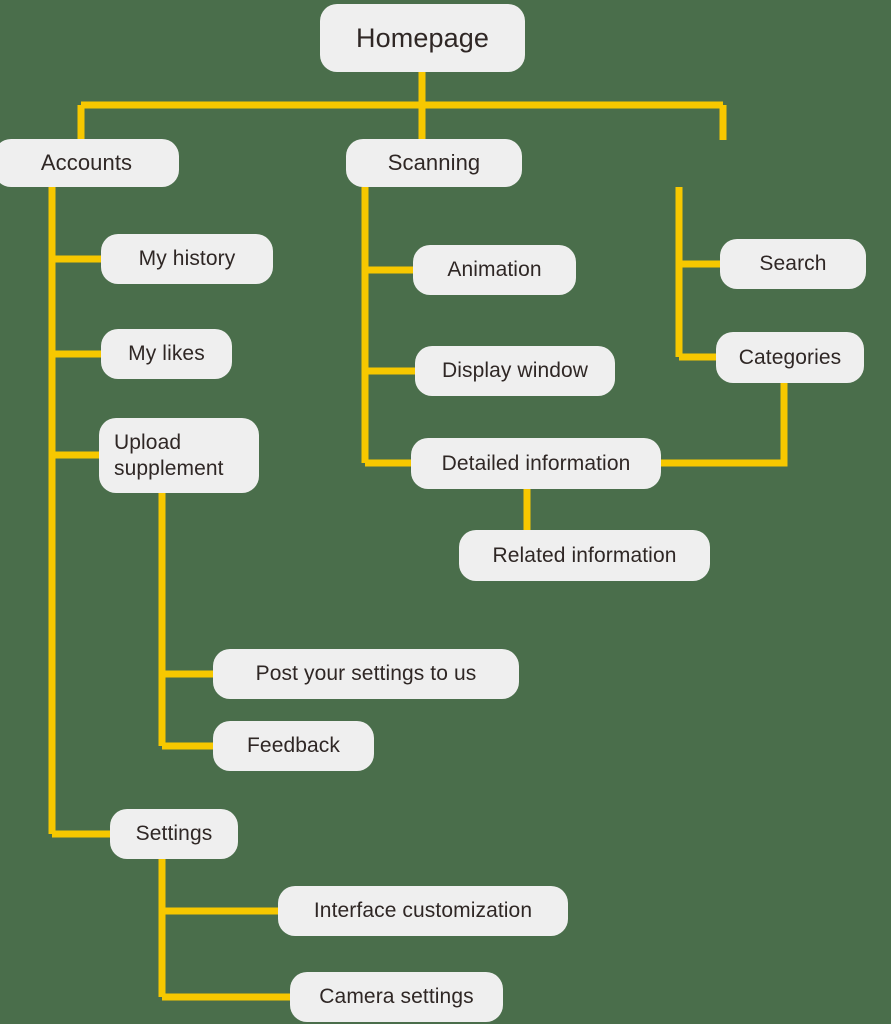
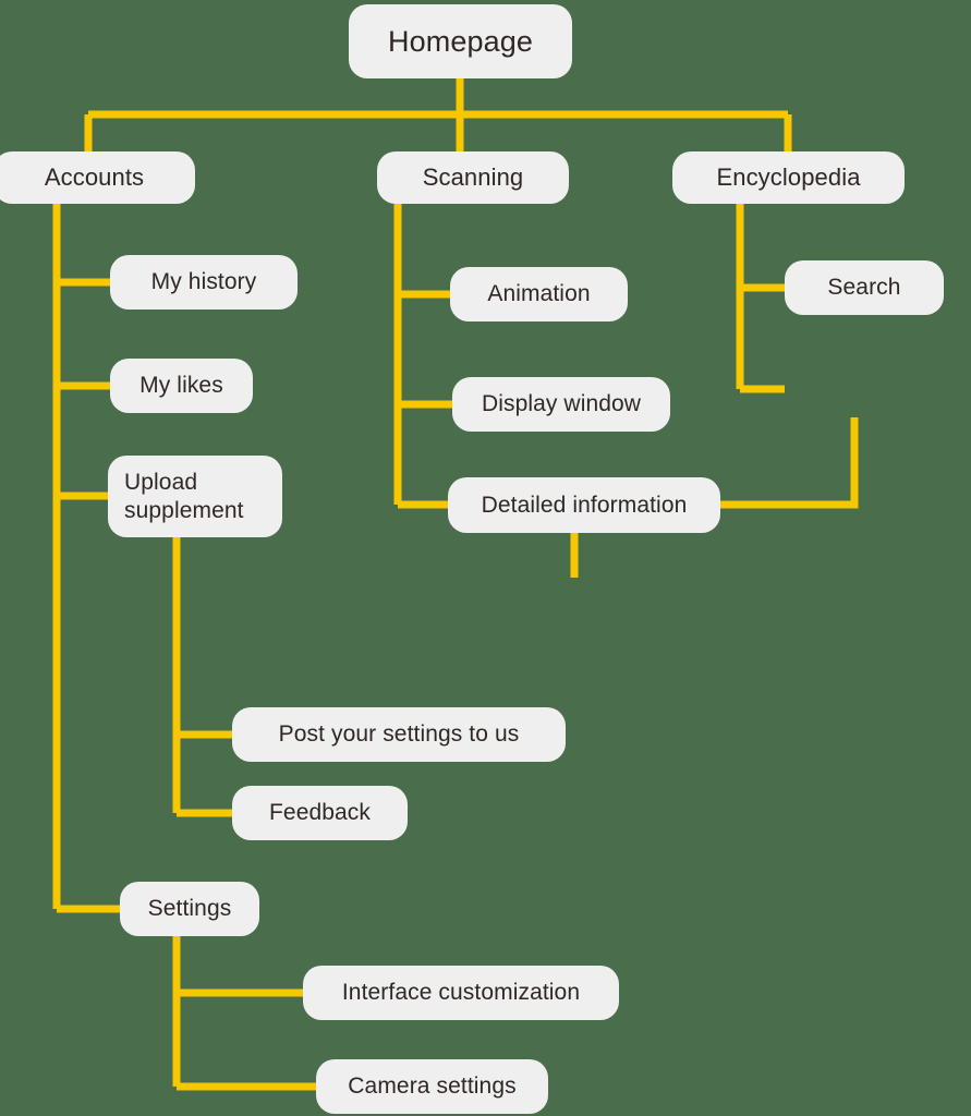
  Homepage
  Accounts
  Scanning
+ Encyclopedia
  My history
  My likes
  Upload
  supplement
  Post your settings to us
  Feedback
  Settings
  Interface customization
  Camera settings
  Animation
  Display window
  Detailed information
- Related information
  Search
- Categories
